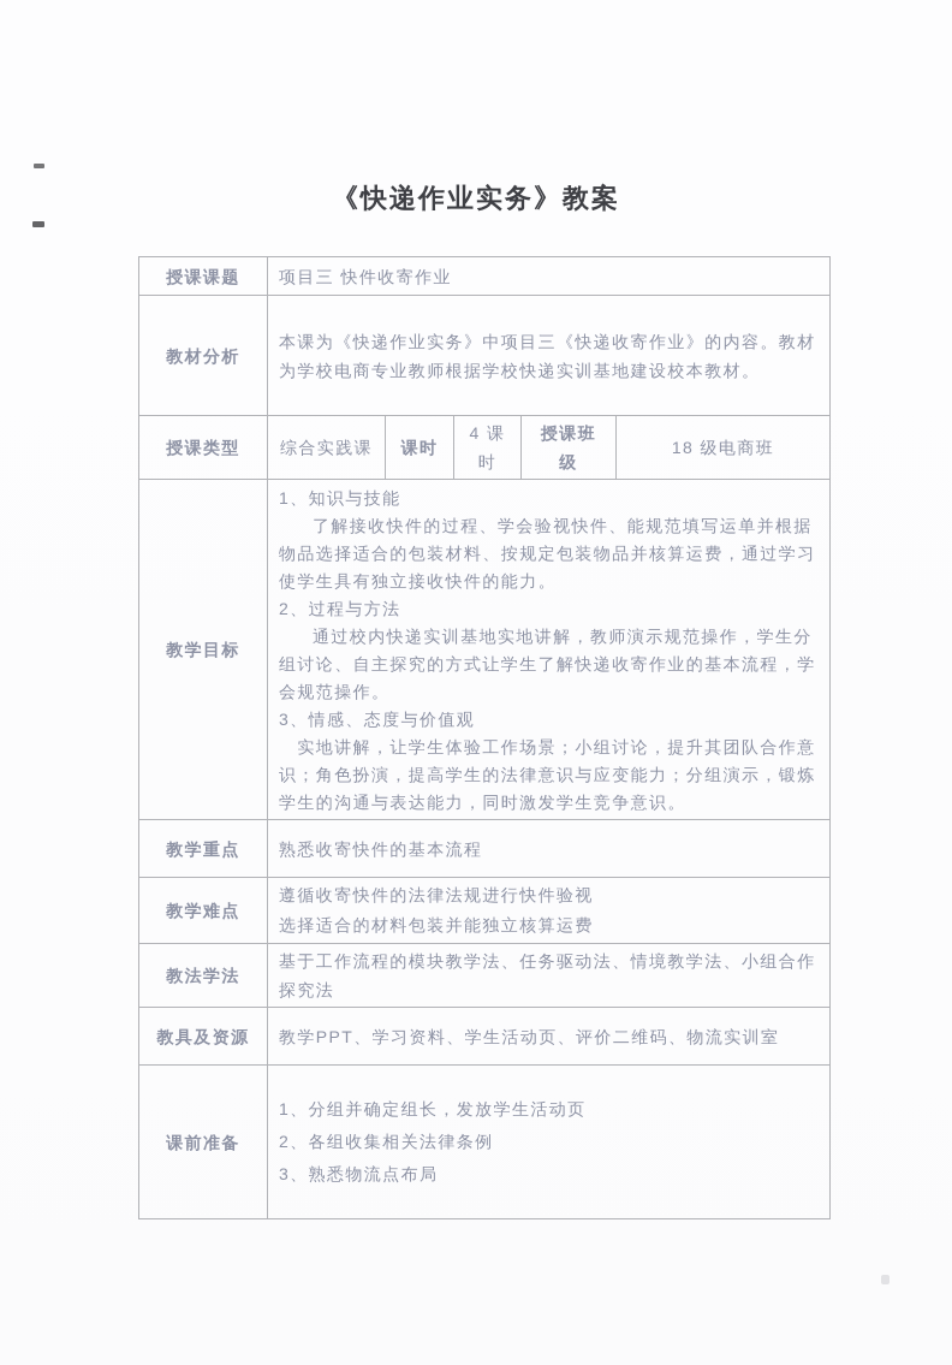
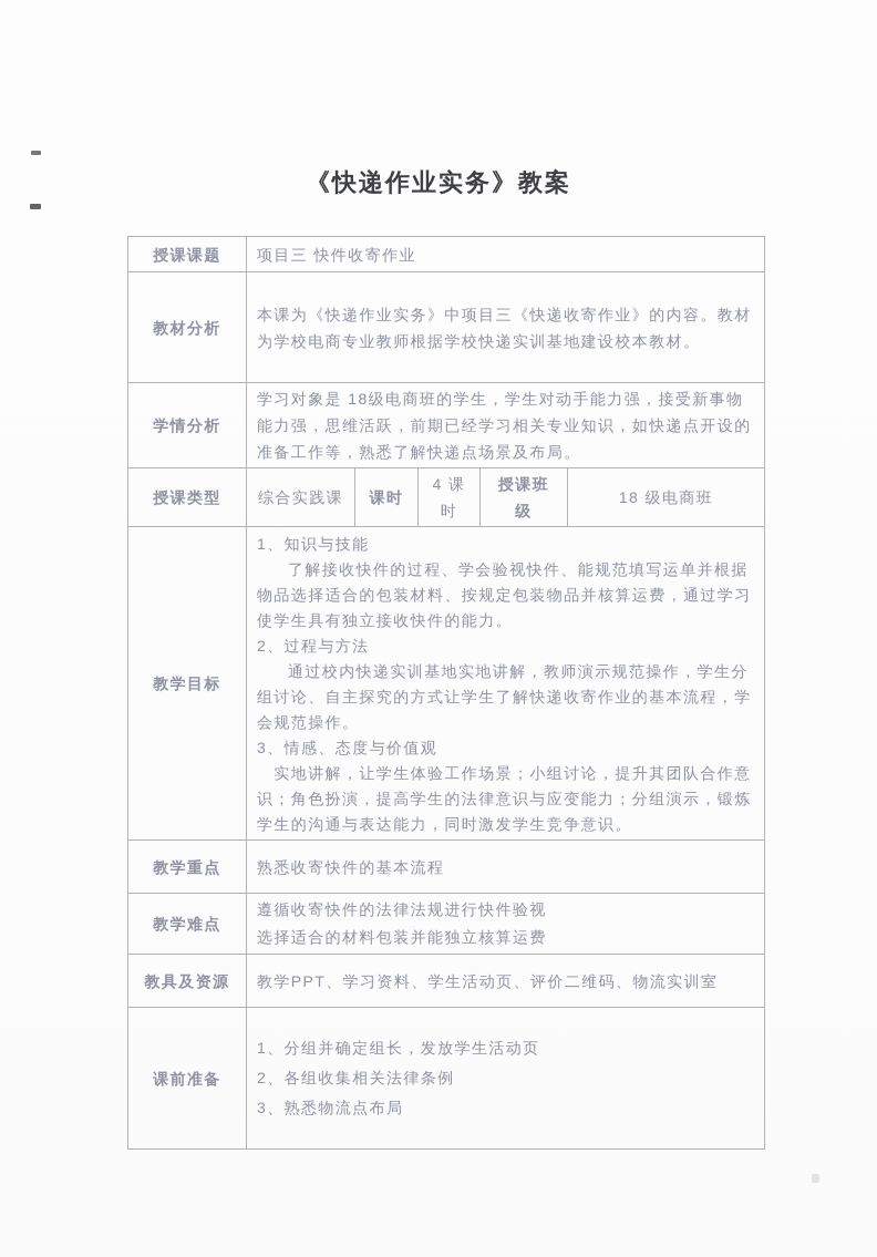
  《快递作业实务》教案
  授课课题	项目三 快件收寄作业
  教材分析	本课为《快递作业实务》中项目三《快递收寄作业》的内容。教材为学校电商专业教师根据学校快递实训基地建设校本教材。
+ 学情分析	学习对象是 18级电商班的学生，学生对动手能力强，接受新事物能力强，思维活跃，前期已经学习相关专业知识，如快递点开设的准备工作等，熟悉了解快递点场景及布局。
  授课类型	综合实践课	课时	4 课时	授课班级	18 级电商班
  教学目标	1、知识与技能 了解接收快件的过程、学会验视快件、能规范填写运单并根据物品选择适合的包装材料、按规定包装物品并核算运费，通过学习使学生具有独立接收快件的能力。 2、过程与方法 通过校内快递实训基地实地讲解，教师演示规范操作，学生分组讨论、自主探究的方式让学生了解快递收寄作业的基本流程，学会规范操作。 3、情感、态度与价值观 实地讲解，让学生体验工作场景；小组讨论，提升其团队合作意识；角色扮演，提高学生的法律意识与应变能力；分组演示，锻炼学生的沟通与表达能力，同时激发学生竞争意识。
  教学重点	熟悉收寄快件的基本流程
  教学难点	遵循收寄快件的法律法规进行快件验视 选择适合的材料包装并能独立核算运费
- 教法学法	基于工作流程的模块教学法、任务驱动法、情境教学法、小组合作探究法
  教具及资源	教学PPT、学习资料、学生活动页、评价二维码、物流实训室
  课前准备	1、分组并确定组长，发放学生活动页 2、各组收集相关法律条例 3、熟悉物流点布局
